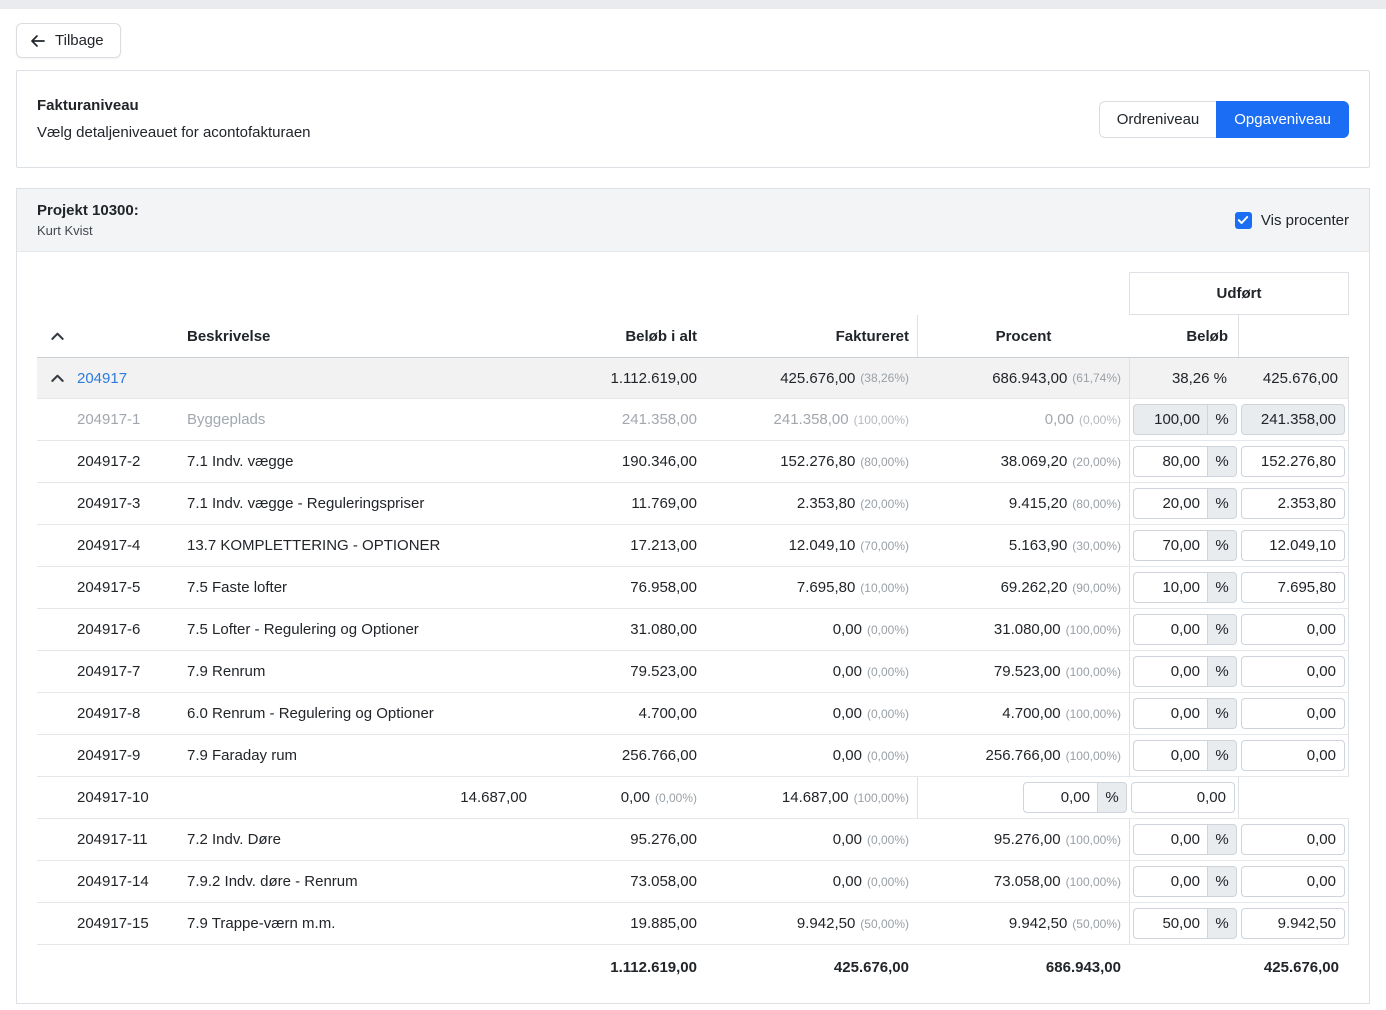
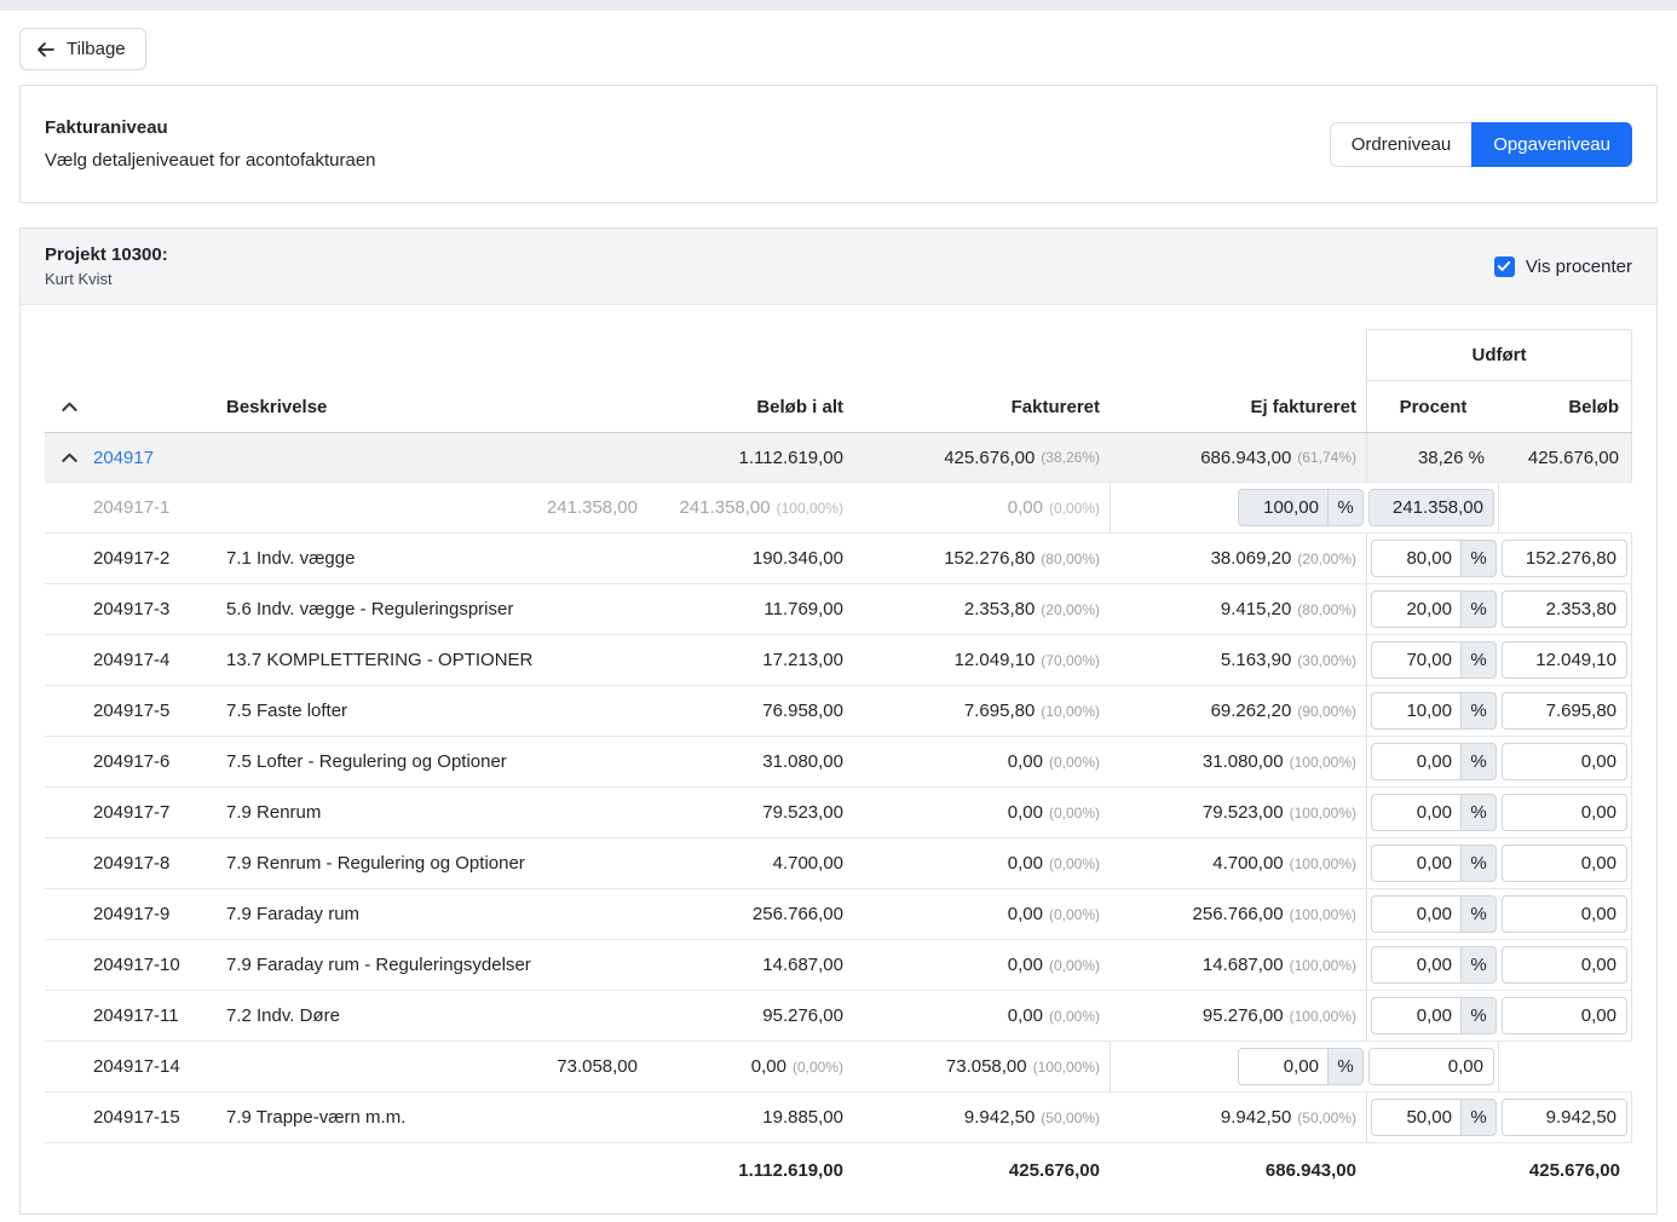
  Tilbage
  Fakturaniveau
  Vælg detaljeniveauet for acontofakturaen
  Ordreniveau
  Opgaveniveau
  Projekt 10300:
  Kurt Kvist
  Vis procenter
  Udført
  Beskrivelse
  Beløb i alt
  Faktureret
+ Ej faktureret
  Procent
  Beløb
  204917
  1.112.619,00
  425.676,00
  (38,26%)
  686.943,00
  (61,74%)
  38,26 %
  425.676,00
  204917-1
- Byggeplads
  241.358,00
  241.358,00
  (100,00%)
  0,00
  (0,00%)
  100,00
  %
  241.358,00
  204917-2
  7.1 Indv. vægge
  190.346,00
  152.276,80
  (80,00%)
  38.069,20
  (20,00%)
  80,00
  %
  152.276,80
  204917-3
- 7.1 Indv. vægge - Reguleringspriser
+ 5.6 Indv. vægge - Reguleringspriser
  11.769,00
  2.353,80
  (20,00%)
  9.415,20
  (80,00%)
  20,00
  %
  2.353,80
  204917-4
  13.7 KOMPLETTERING - OPTIONER
  17.213,00
  12.049,10
  (70,00%)
  5.163,90
  (30,00%)
  70,00
  %
  12.049,10
  204917-5
  7.5 Faste lofter
  76.958,00
  7.695,80
  (10,00%)
  69.262,20
  (90,00%)
  10,00
  %
  7.695,80
  204917-6
  7.5 Lofter - Regulering og Optioner
  31.080,00
  0,00
  (0,00%)
  31.080,00
  (100,00%)
  0,00
  %
  0,00
  204917-7
  7.9 Renrum
  79.523,00
  0,00
  (0,00%)
  79.523,00
  (100,00%)
  0,00
  %
  0,00
  204917-8
- 6.0 Renrum - Regulering og Optioner
+ 7.9 Renrum - Regulering og Optioner
  4.700,00
  0,00
  (0,00%)
  4.700,00
  (100,00%)
  0,00
  %
  0,00
  204917-9
  7.9 Faraday rum
  256.766,00
  0,00
  (0,00%)
  256.766,00
  (100,00%)
  0,00
  %
  0,00
  204917-10
+ 7.9 Faraday rum - Reguleringsydelser
  14.687,00
  0,00
  (0,00%)
  14.687,00
  (100,00%)
  0,00
  %
  0,00
  204917-11
  7.2 Indv. Døre
  95.276,00
  0,00
  (0,00%)
  95.276,00
  (100,00%)
  0,00
  %
  0,00
  204917-14
- 7.9.2 Indv. døre - Renrum
  73.058,00
  0,00
  (0,00%)
  73.058,00
  (100,00%)
  0,00
  %
  0,00
  204917-15
  7.9 Trappe-værn m.m.
  19.885,00
  9.942,50
  (50,00%)
  9.942,50
  (50,00%)
  50,00
  %
  9.942,50
  1.112.619,00
  425.676,00
  686.943,00
  425.676,00
